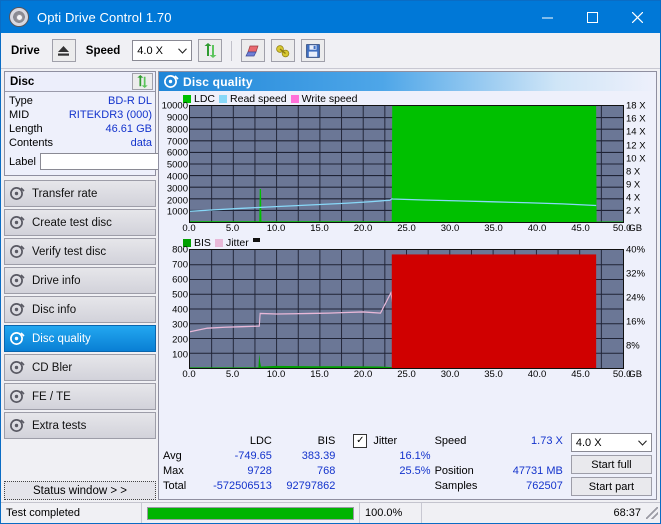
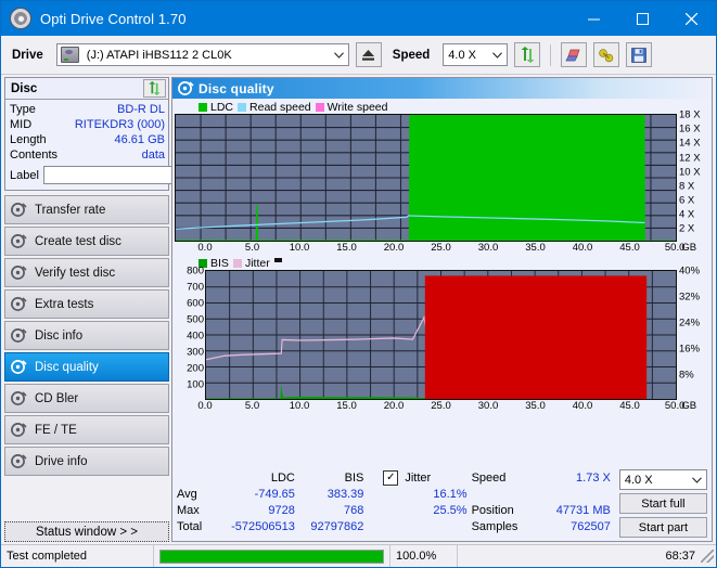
  Opti Drive Control 1.70
  Drive
+ (J:) ATAPI iHBS112 2 CL0K
  Speed
  4.0 X
  Disc
  Type
  BD-R DL
  MID
  RITEKDR3 (000)
  Length
  46.61 GB
  Contents
  data
  Label
  Transfer rate
  Create test disc
  Verify test disc
- Drive info
+ Extra tests
  Disc info
  Disc quality
  CD Bler
  FE / TE
- Extra tests
+ Drive info
  Status window > >
  Disc quality
  LDC
  Read speed
  Write speed
- 10000
- 9000
- 8000
- 7000
- 6000
- 5000
- 4000
- 3000
- 2000
- 1000
  18 X
  16 X
  14 X
  12 X
  10 X
  8 X
- 9 X
+ 6 X
  4 X
  2 X
  0.0
  5.0
  10.0
  15.0
  20.0
  25.0
  30.0
  35.0
  40.0
  45.0
  50.0
  GB
  BIS
  Jitter
  800
  700
  600
  500
  400
  300
  200
  100
  40%
  32%
  24%
  16%
  8%
  0.0
  5.0
  10.0
  15.0
  20.0
  25.0
  30.0
  35.0
  40.0
  45.0
  50.0
  GB
  Avg
  Max
  Total
  LDC
  -749.65
  9728
  -572506513
  BIS
  383.39
  768
  92797862
  ✓
  Jitter
  16.1%
  25.5%
  Speed
  Position
  Samples
  1.73 X
  47731 MB
  762507
  4.0 X
  Start full
  Start part
  Test completed
  100.0%
  68:37
